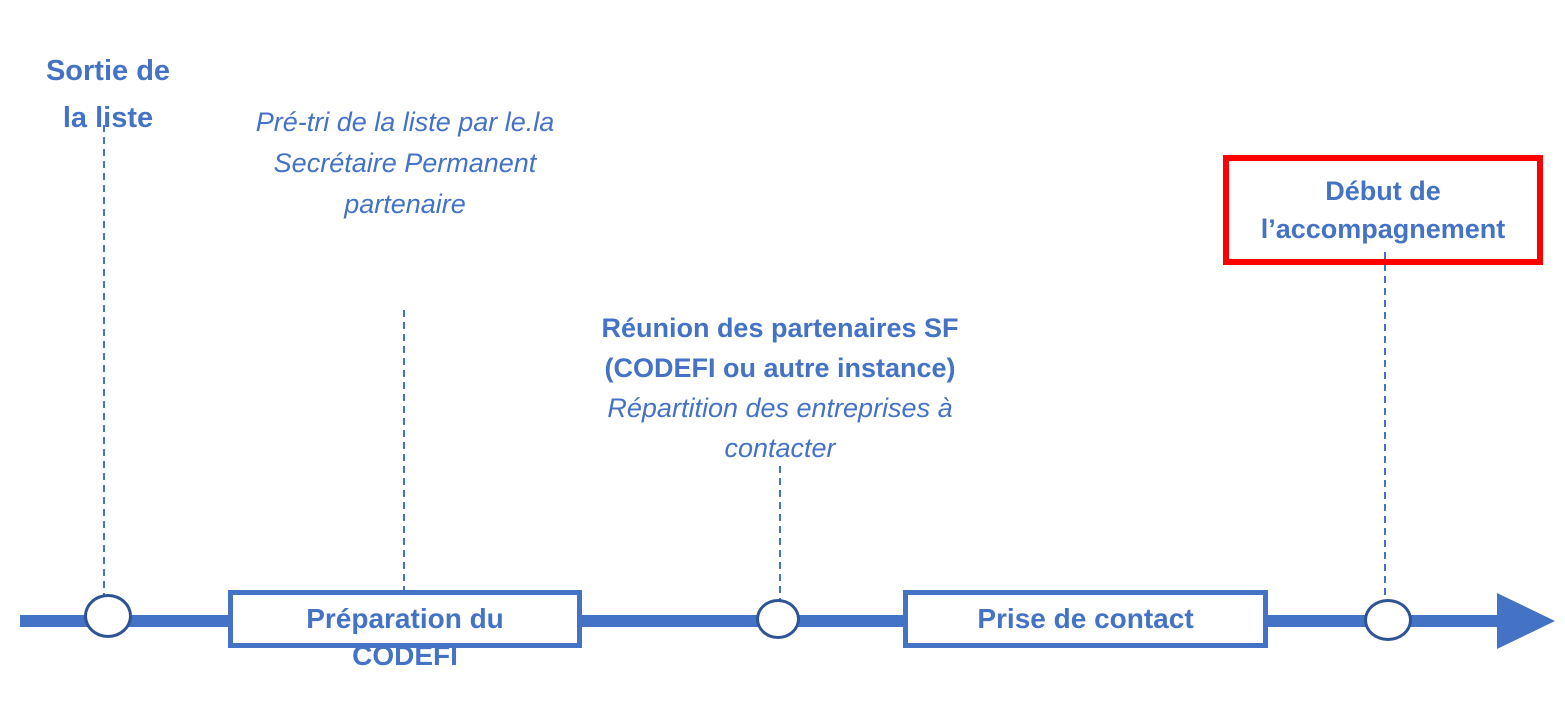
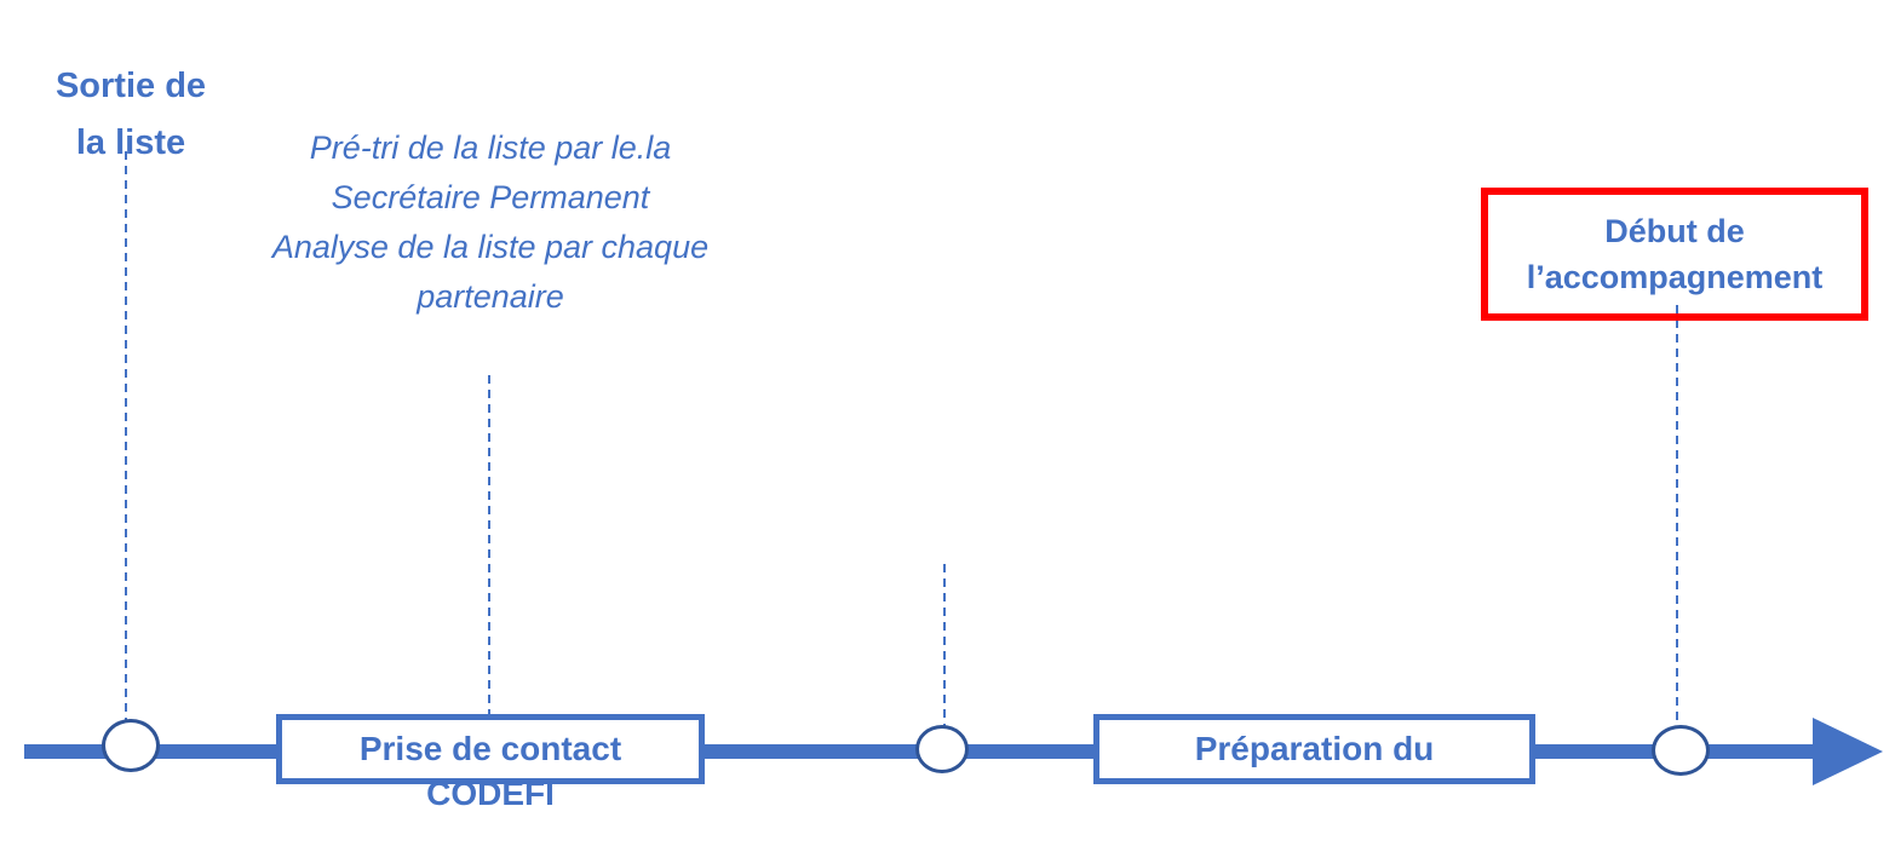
- Préparation du
+ Prise de contact
  CODEFI
- Prise de contact
+ Préparation du
  Sortie de
  la liste
  Pré-tri de la liste par le.la
  Secrétaire Permanent
+ Analyse de la liste par chaque
  partenaire
- Réunion des partenaires SF
- (CODEFI ou autre instance)
- Répartition des entreprises à
- contacter
  Début de
  l’accompagnement
